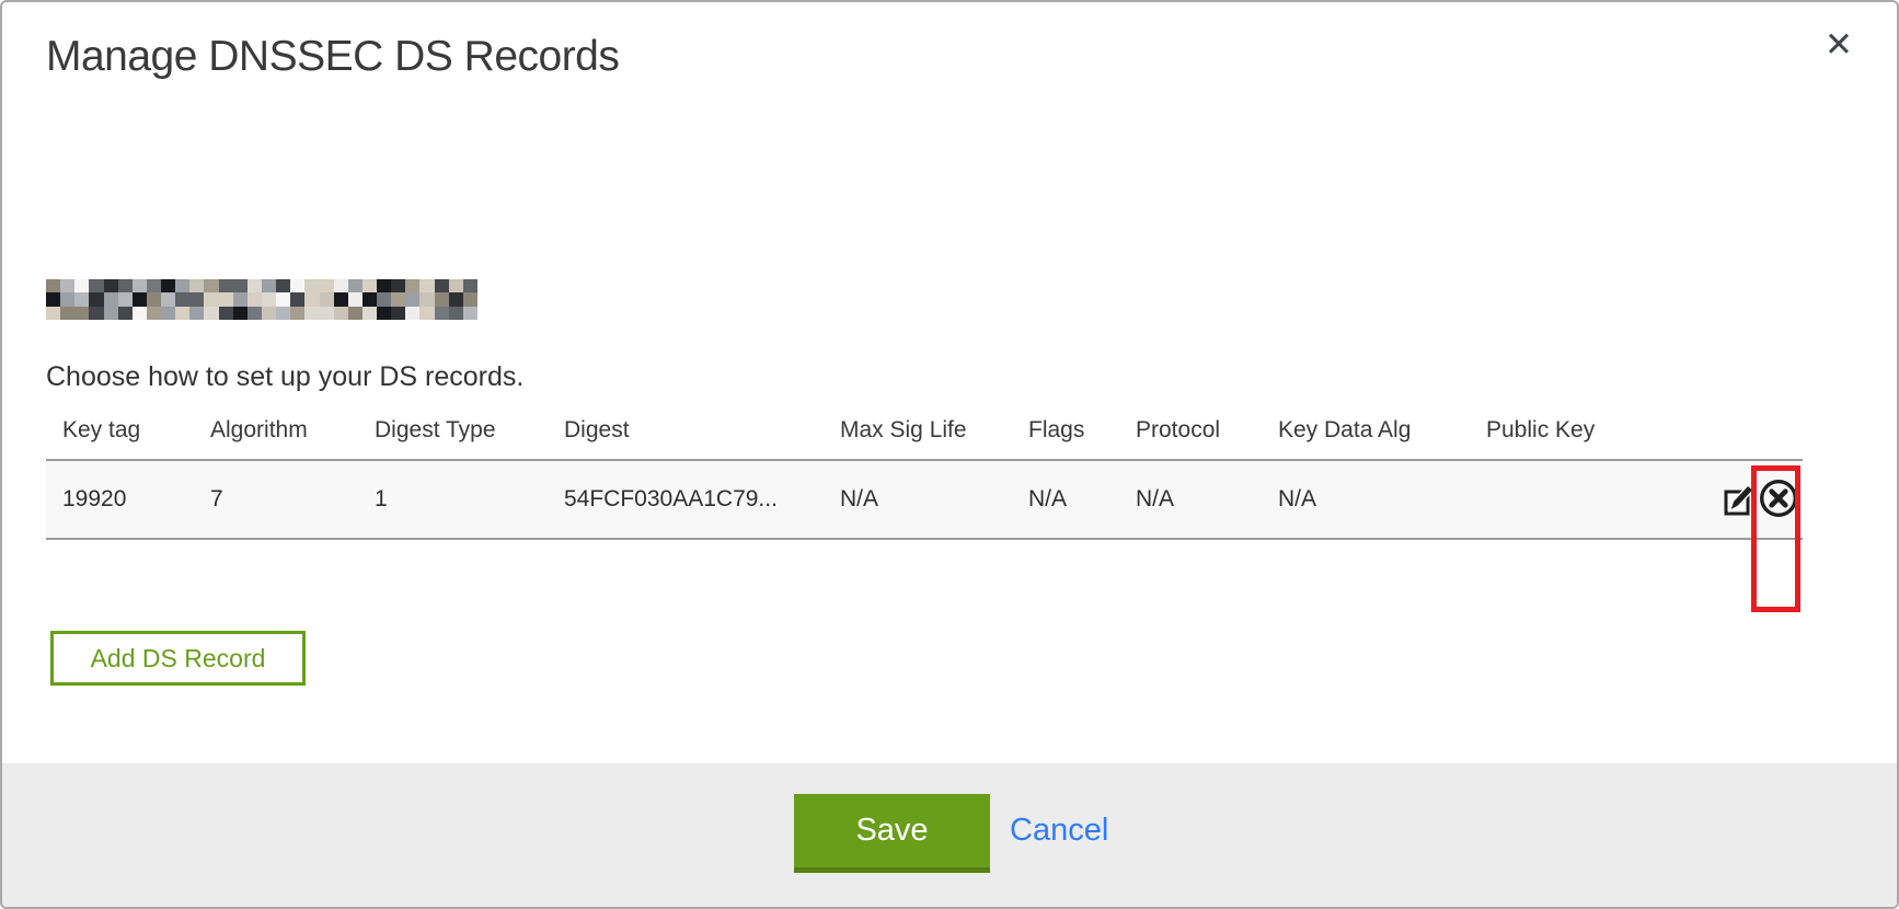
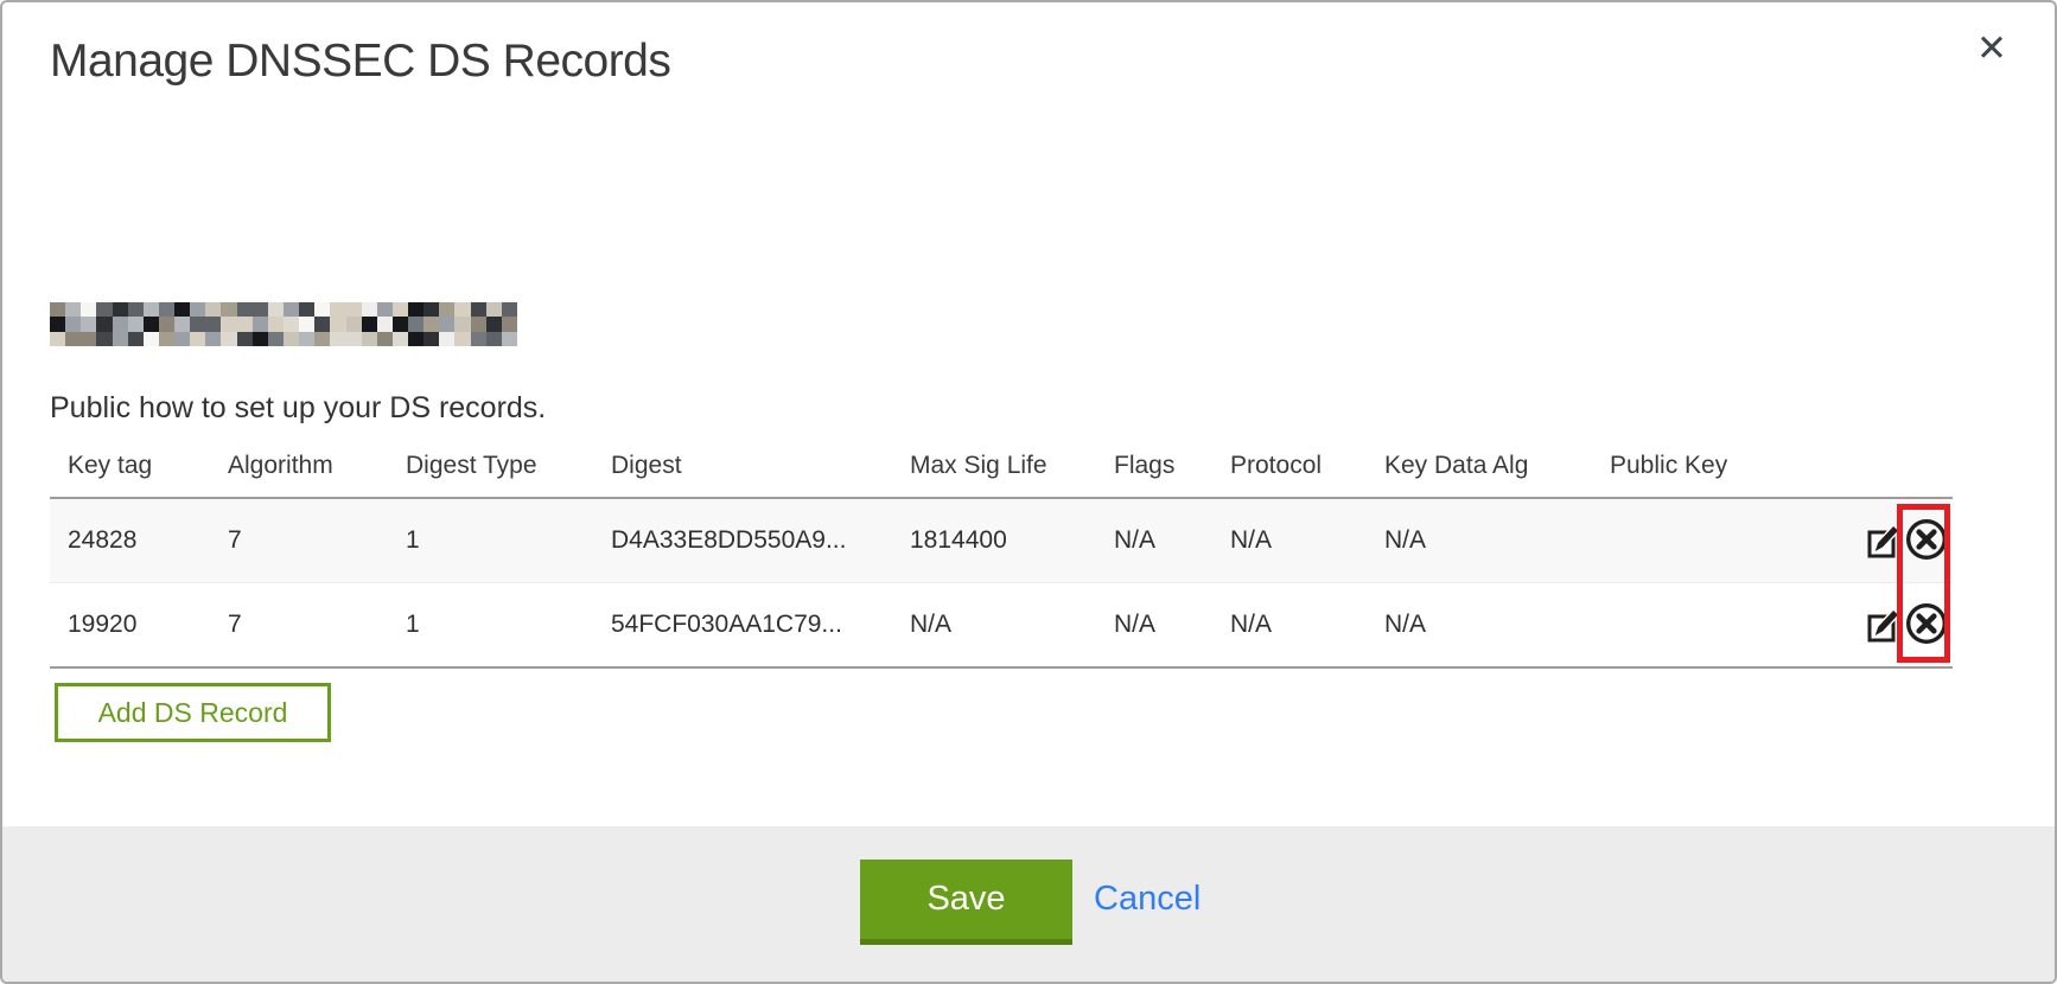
  Manage DNSSEC DS Records
  ✕
- Choose how to set up your DS records.
+ Public how to set up your DS records.
  Key tag	Algorithm	Digest Type	Digest	Max Sig Life	Flags	Protocol	Key Data Alg	Public Key
+ 24828	7	1	D4A33E8DD550A9...	1814400	N/A	N/A	N/A
  19920	7	1	54FCF030AA1C79...	N/A	N/A	N/A	N/A
  Add DS Record
  Save
  Cancel
